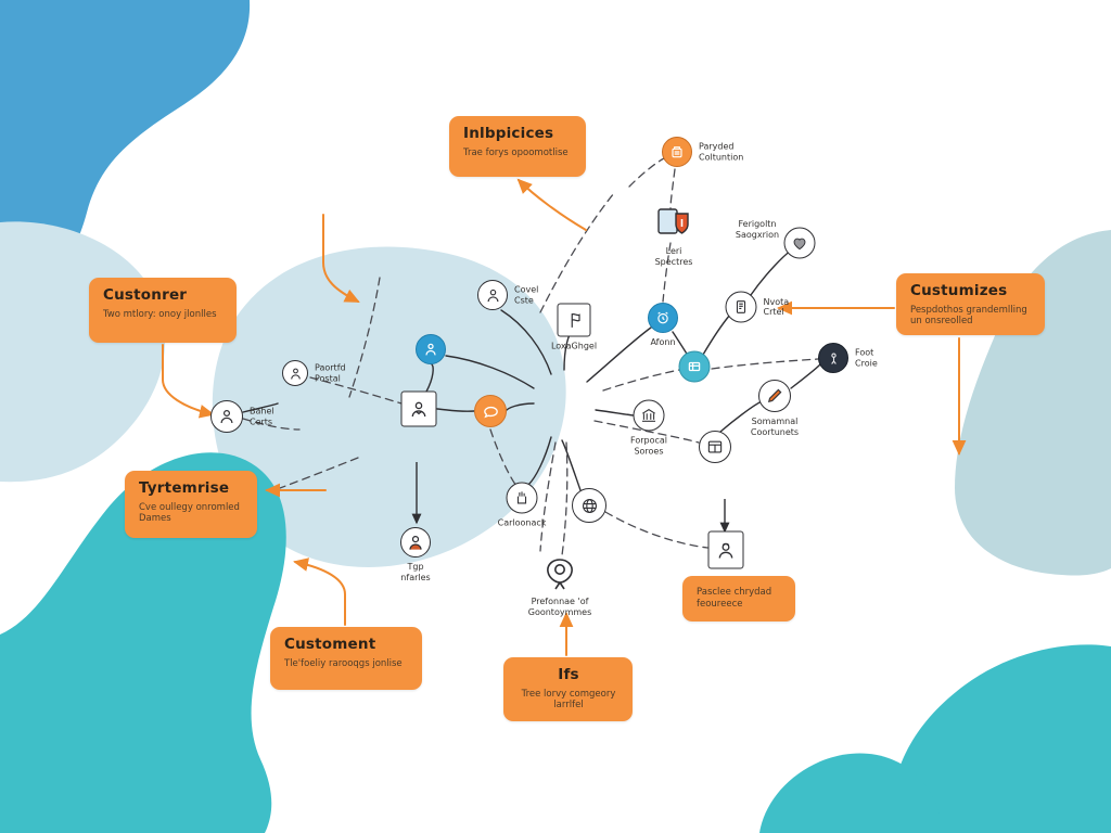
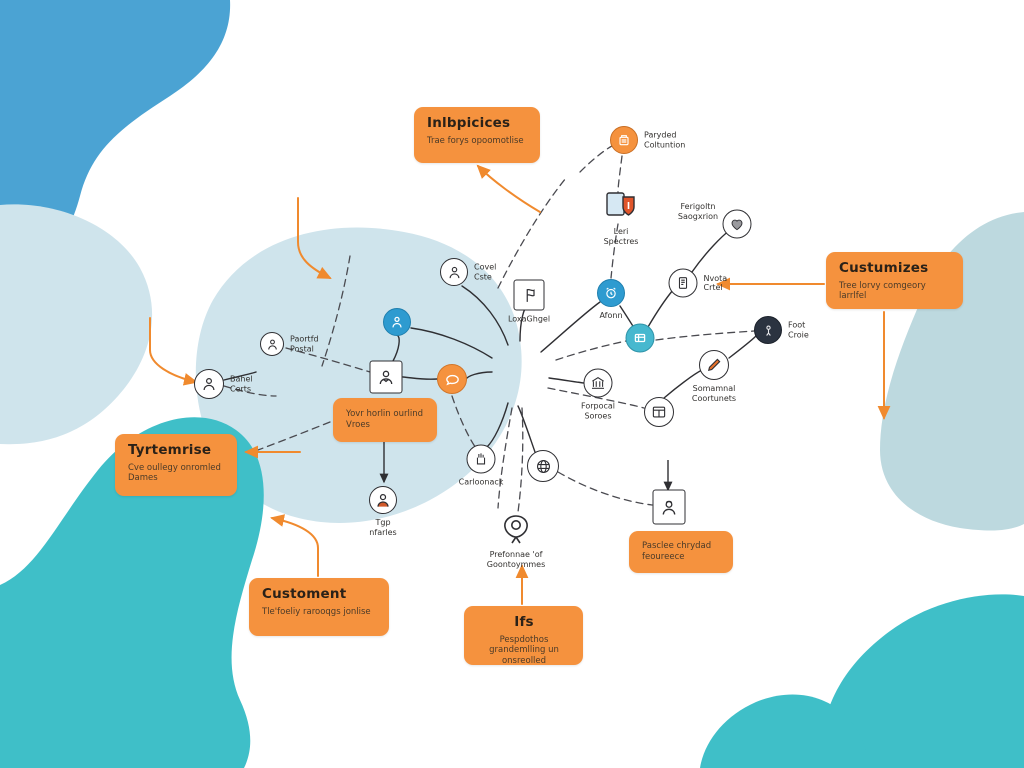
  Bahel
  Certs
  Paortfd
  Postal
  Covel
  Cste
  LoxaGhgel
  Paryded
  Coltuntion
  Leri Spectres
  Ferigoltn
  Saogxrion
  Afonn
  Nvota
  Crtel
  Forpocal
  Soroes
  Foot
  Croie
  Somamnal
  Coortunets
  Carloonack
  Prefonnae 'of
  Goontoymmes
  Tgp nfarles
- Custonrer
- Two mtlory: onoy jlonlles
  Inlbpicices
  Trae forys opoomotlise
  Custumizes
- Pespdothos grandemlling un onsreolled
+ Tree lorvy comgeory larrlfel
  Tyrtemrise
  Cve oullegy onromled Dames
+ Yovr horlin ourlind Vroes
  Customent
  Tle'foeliy rarooqgs jonlise
  Ifs
- Tree lorvy comgeory larrlfel
+ Pespdothos grandemlling un onsreolled
  Pasclee chrydad feoureece
